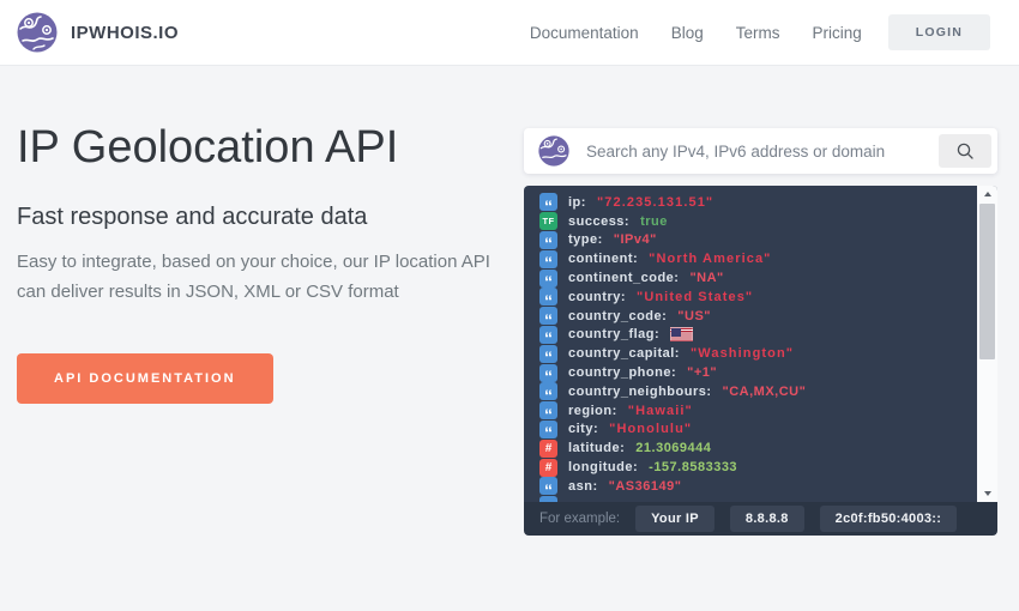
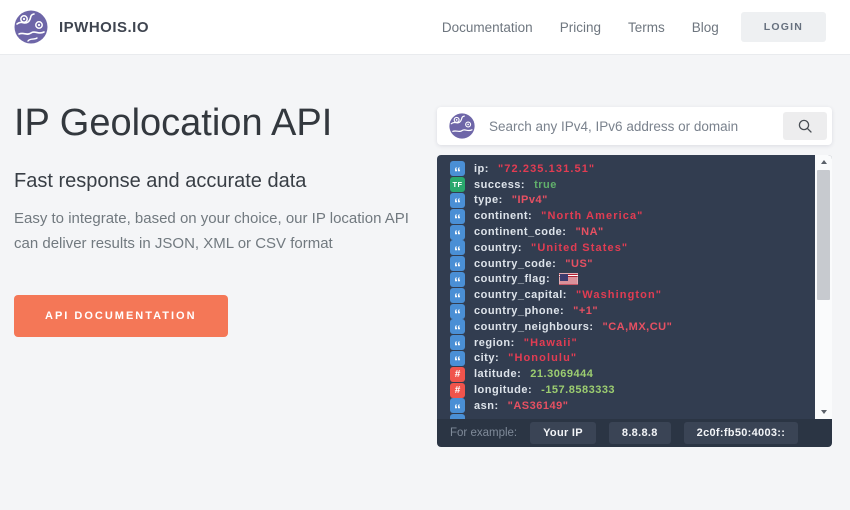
  IPWHOIS.IO
  Documentation
- Blog
+ Pricing
  Terms
- Pricing
+ Blog
  LOGIN
  IP Geolocation API
  Fast response and accurate data
  Easy to integrate, based on your choice, our IP location API can deliver results in JSON, XML or CSV format
  API DOCUMENTATION
  Search any IPv4, IPv6 address or domain
  “
  ip:
  "72.235.131.51"
  TF
  success:
  true
  “
  type:
  "IPv4"
  “
  continent:
  "North America"
  “
  continent_code:
  "NA"
  “
  country:
  "United States"
  “
  country_code:
  "US"
  “
  country_flag:
  “
  country_capital:
  "Washington"
  “
  country_phone:
  "+1"
  “
  country_neighbours:
  "CA,MX,CU"
  “
  region:
  "Hawaii"
  “
  city:
  "Honolulu"
  #
  latitude:
  21.3069444
  #
  longitude:
  -157.8583333
  “
  asn:
  "AS36149"
  For example:
  Your IP
  8.8.8.8
  2c0f:fb50:4003::
